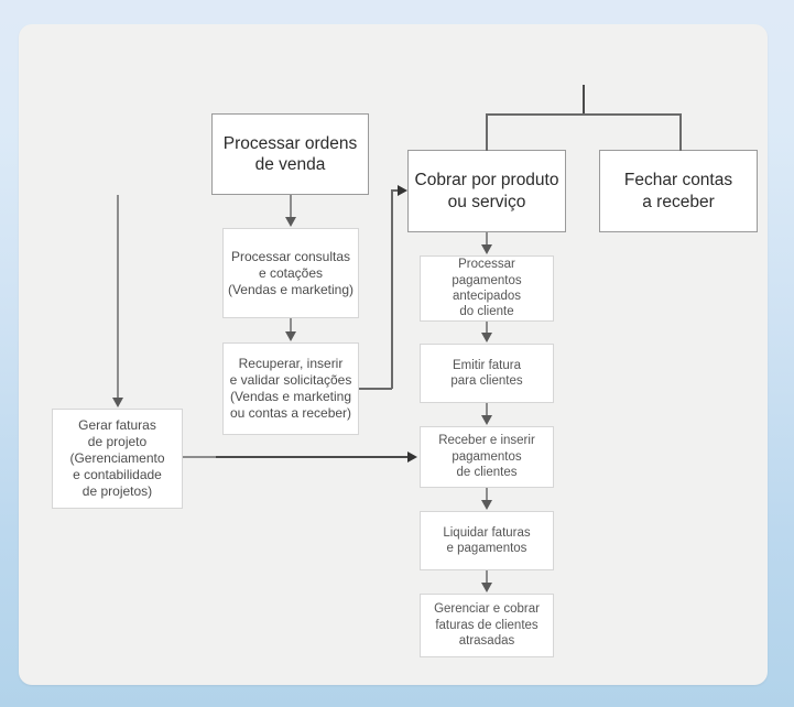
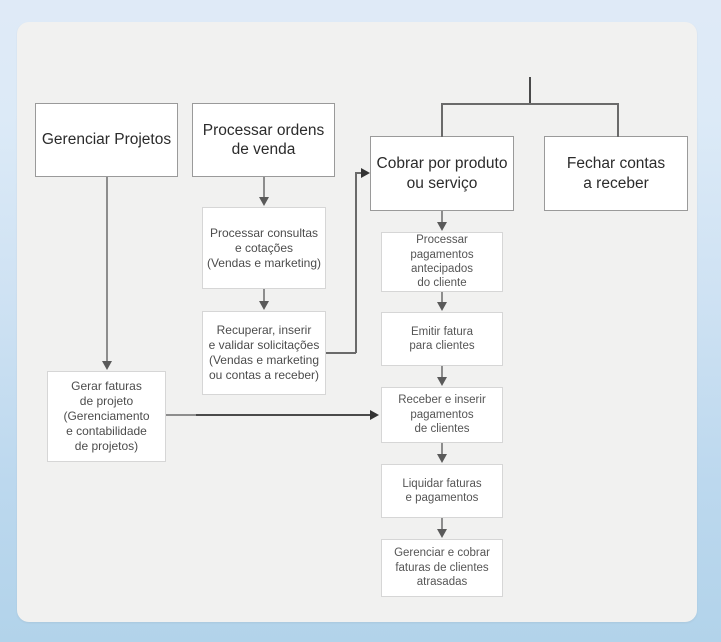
+ Gerenciar Projetos
  Processar ordens
  de venda
  Cobrar por produto
  ou serviço
  Fechar contas
  a receber
  Processar consultas
  e cotações
  (Vendas e marketing)
  Recuperar, inserir
  e validar solicitações
  (Vendas e marketing
  ou contas a receber)
  Gerar faturas
  de projeto
  (Gerenciamento
  e contabilidade
  de projetos)
  Processar
  pagamentos
  antecipados
  do cliente
  Emitir fatura
  para clientes
  Receber e inserir
  pagamentos
  de clientes
  Liquidar faturas
  e pagamentos
  Gerenciar e cobrar
  faturas de clientes
  atrasadas
